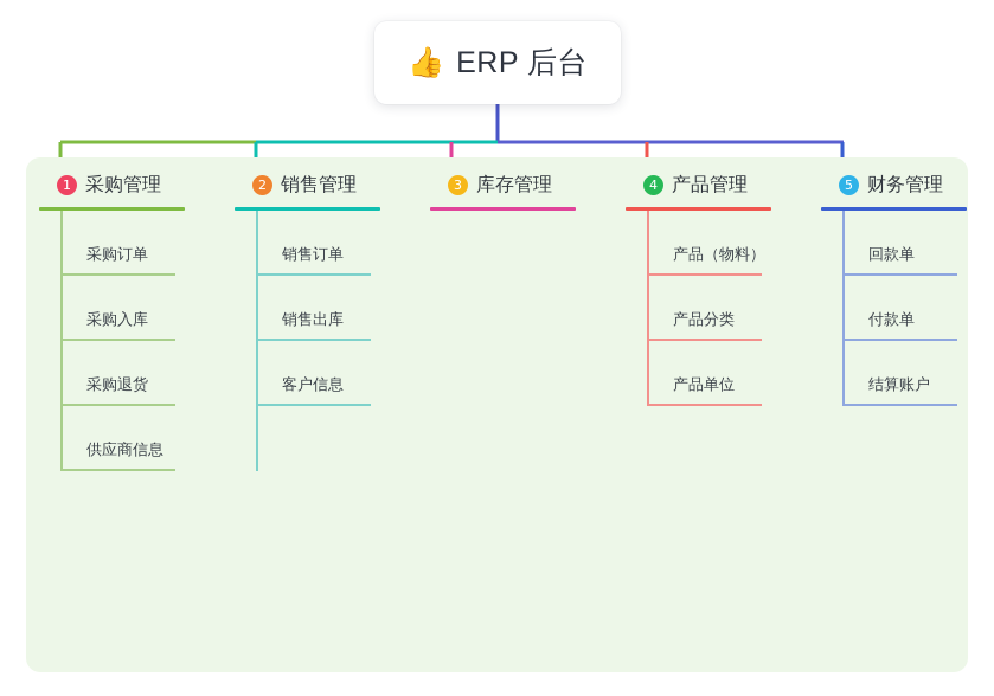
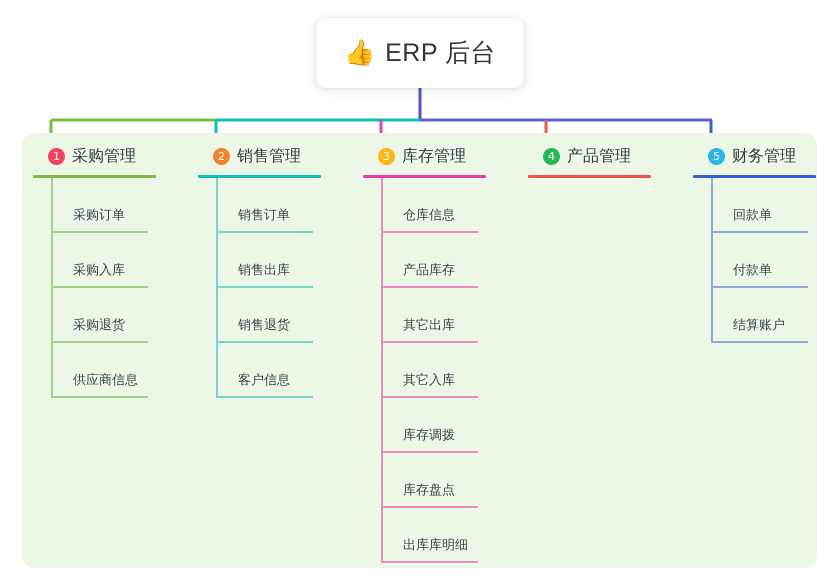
  👍
  ERP 后台
  1
  采购管理
  采购订单
  采购入库
  采购退货
  供应商信息
  2
  销售管理
  销售订单
  销售出库
+ 销售退货
  客户信息
  3
  库存管理
+ 仓库信息
+ 产品库存
+ 其它出库
+ 其它入库
+ 库存调拨
+ 库存盘点
+ 出库库明细
  4
  产品管理
- 产品（物料）
- 产品分类
- 产品单位
  5
  财务管理
  回款单
  付款单
  结算账户
